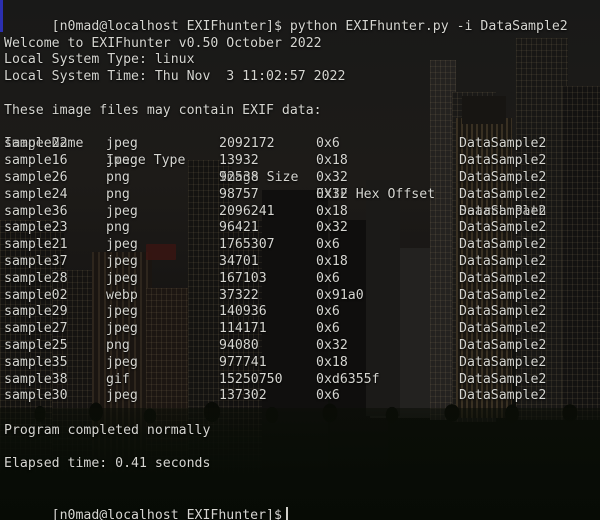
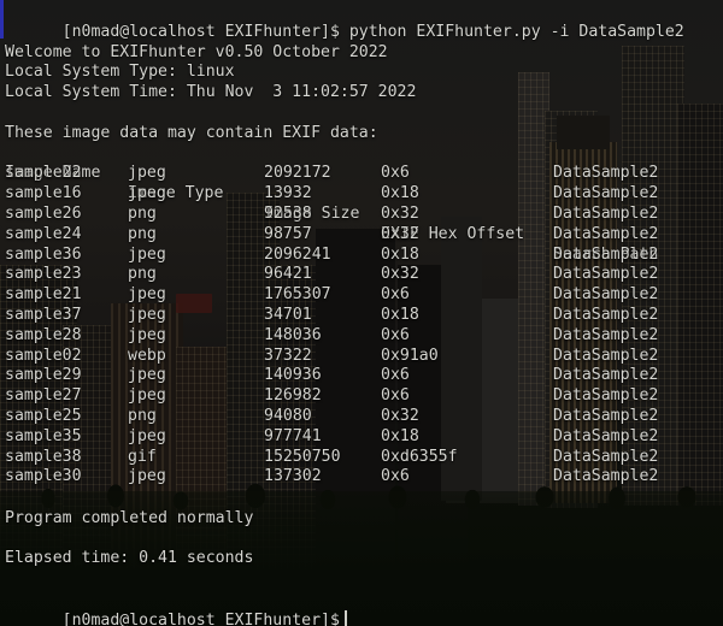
  [n0mad@localhost EXIFhunter]$ python EXIFhunter.py -i DataSample2
  Welcome to EXIFhunter v0.50 October 2022
  Local System Type: linux
  Local System Time: Thu Nov 3 11:02:57 2022
- These image files may contain EXIF data:
+ These image data may contain EXIF data:
  Image Name
  Image Type
  Image Size
  EXIF Hex Offset
  Search Path
  sample22
  jpeg
  2092172
  0x6
  DataSample2
  sample16
  jpeg
  13932
  0x18
  DataSample2
  sample26
  png
  92538
  0x32
  DataSample2
  sample24
  png
  98757
  0x32
  DataSample2
  sample36
  jpeg
  2096241
  0x18
  DataSample2
  sample23
  png
  96421
  0x32
  DataSample2
  sample21
  jpeg
  1765307
  0x6
  DataSample2
  sample37
  jpeg
  34701
  0x18
  DataSample2
  sample28
  jpeg
- 167103
+ 148036
  0x6
  DataSample2
  sample02
  webp
  37322
  0x91a0
  DataSample2
  sample29
  jpeg
  140936
  0x6
  DataSample2
  sample27
  jpeg
- 114171
+ 126982
  0x6
  DataSample2
  sample25
  png
  94080
  0x32
  DataSample2
  sample35
  jpeg
  977741
  0x18
  DataSample2
  sample38
  gif
  15250750
  0xd6355f
  DataSample2
  sample30
  jpeg
  137302
  0x6
  DataSample2
  Program completed normally
  Elapsed time: 0.41 seconds
  [n0mad@localhost EXIFhunter]$
